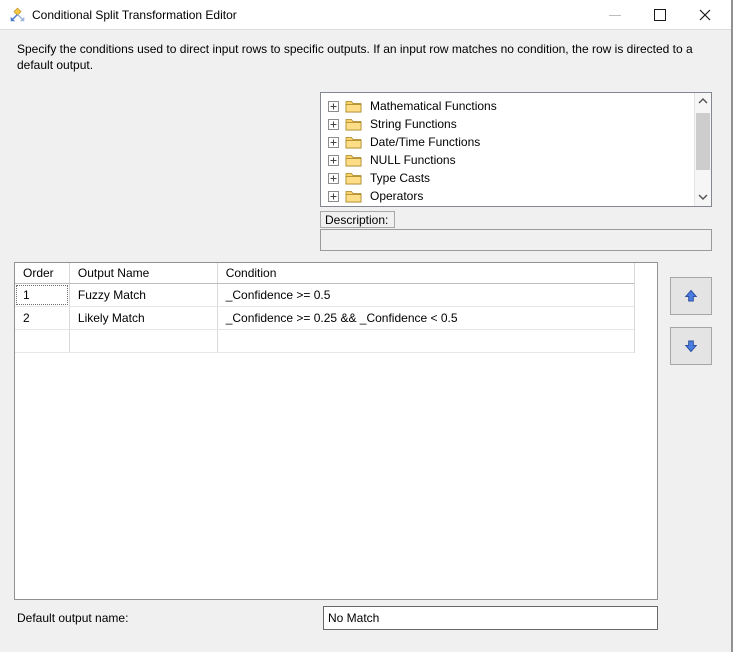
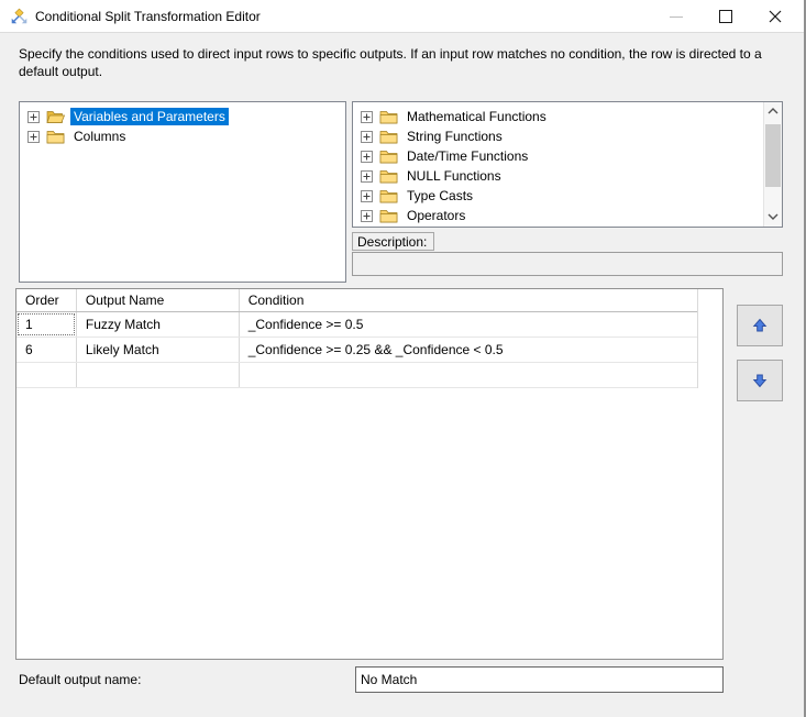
  Conditional Split Transformation Editor
  Specify the conditions used to direct input rows to specific outputs. If an input row matches no condition, the row is directed to a default output.
+ Variables and Parameters
+ Columns
  Mathematical Functions
  String Functions
  Date/Time Functions
  NULL Functions
  Type Casts
  Operators
  Description:
  Order
  Output Name
  Condition
  1
  Fuzzy Match
  _Confidence >= 0.5
- 2
+ 6
  Likely Match
  _Confidence >= 0.25 && _Confidence < 0.5
  Default output name:
  No Match
